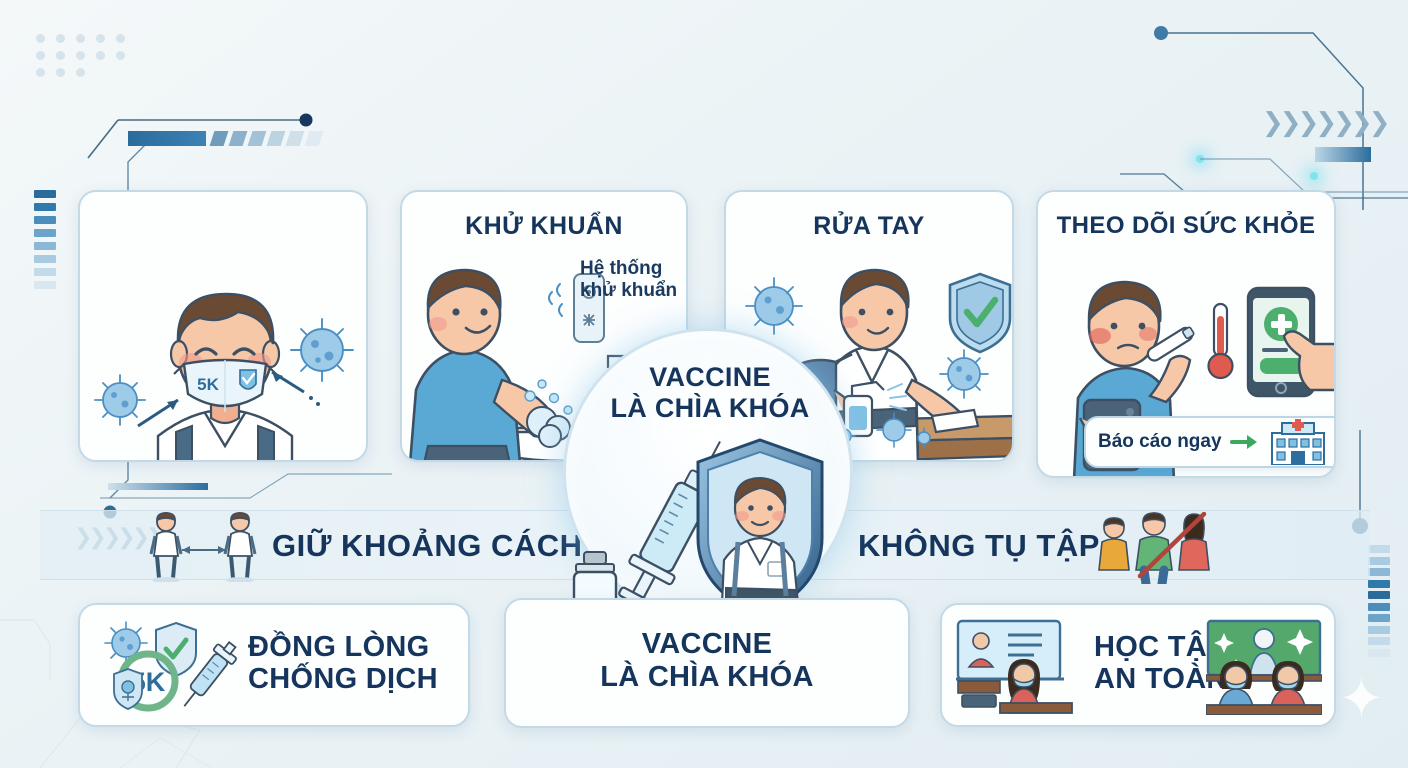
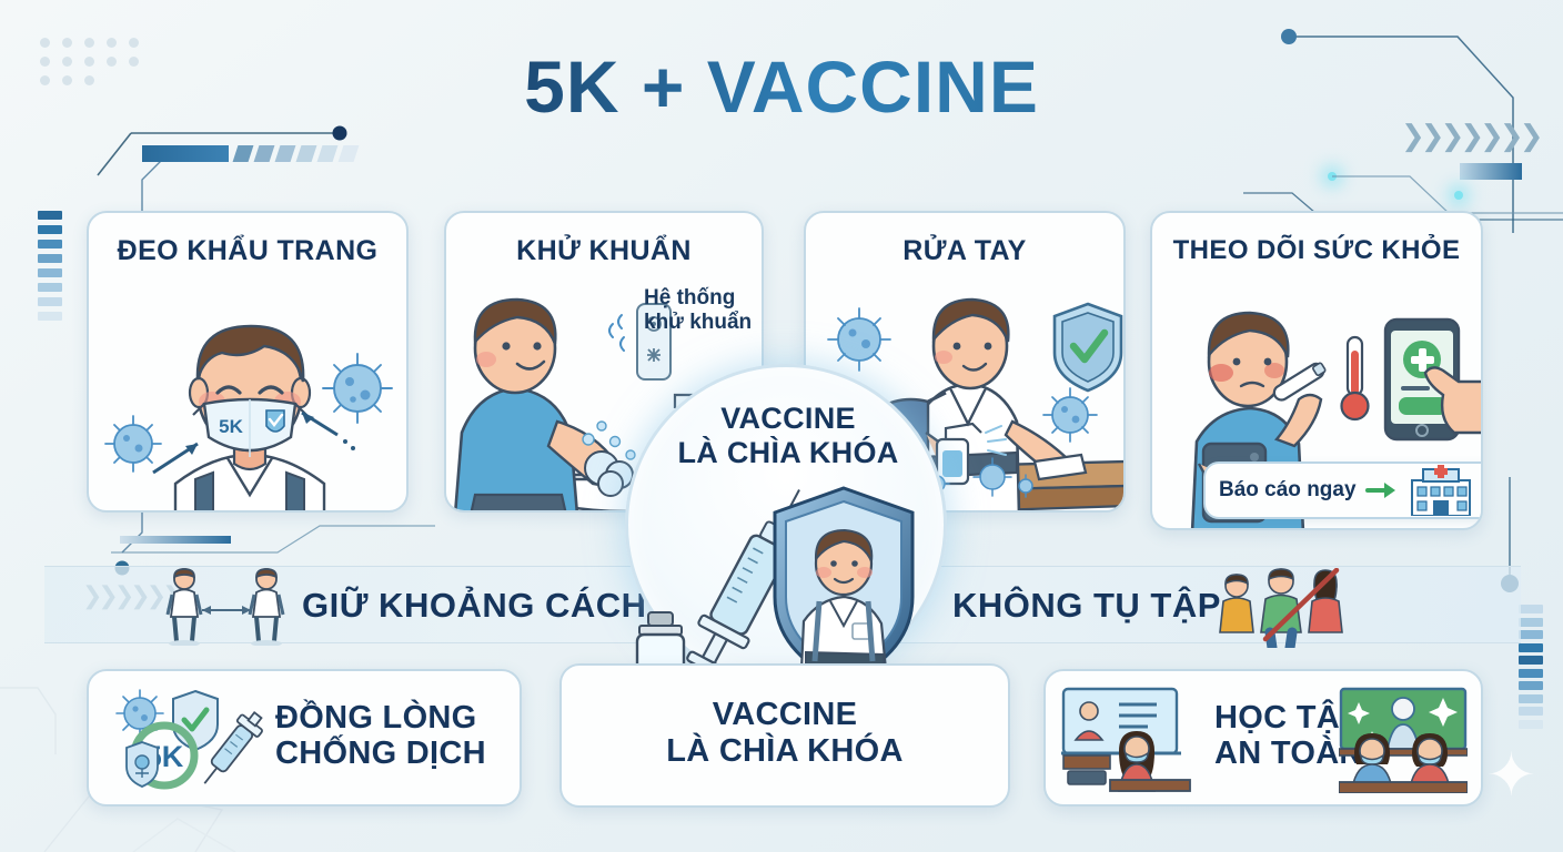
  ❯❯❯❯❯❯❯
  ✦
+ 5K + VACCINE
+ ĐEO KHẨU TRANG
  5K
  KHỬ KHUẨN
  Hệ thống
  khử khuẩn
  RỬA TAY
  THEO DÕI SỨC KHỎE
  Báo cáo ngay
  GIỮ KHOẢNG CÁCH
  KHÔNG TỤ TẬP
  VACCINE
  LÀ CHÌA KHÓA
  ĐỒNG LÒNG
  CHỐNG DỊCH
  VACCINE
  LÀ CHÌA KHÓA
  HỌC TẬ
  AN TOÀ
